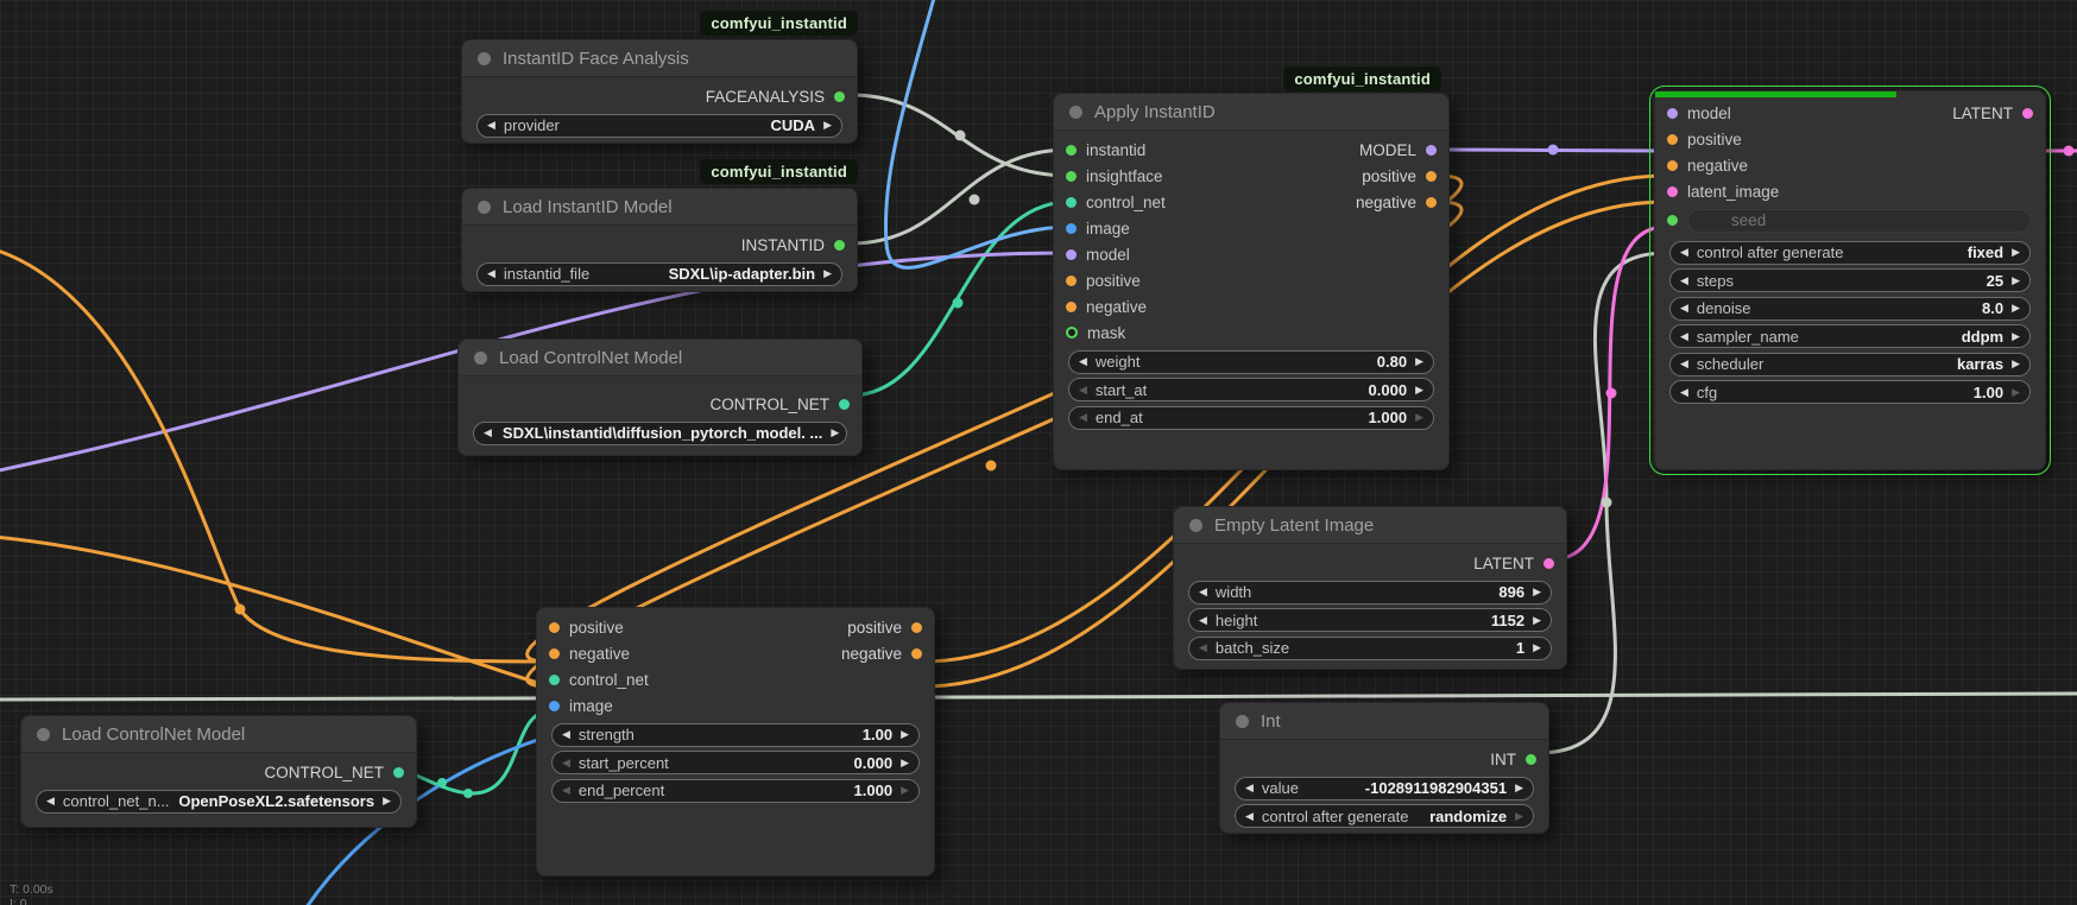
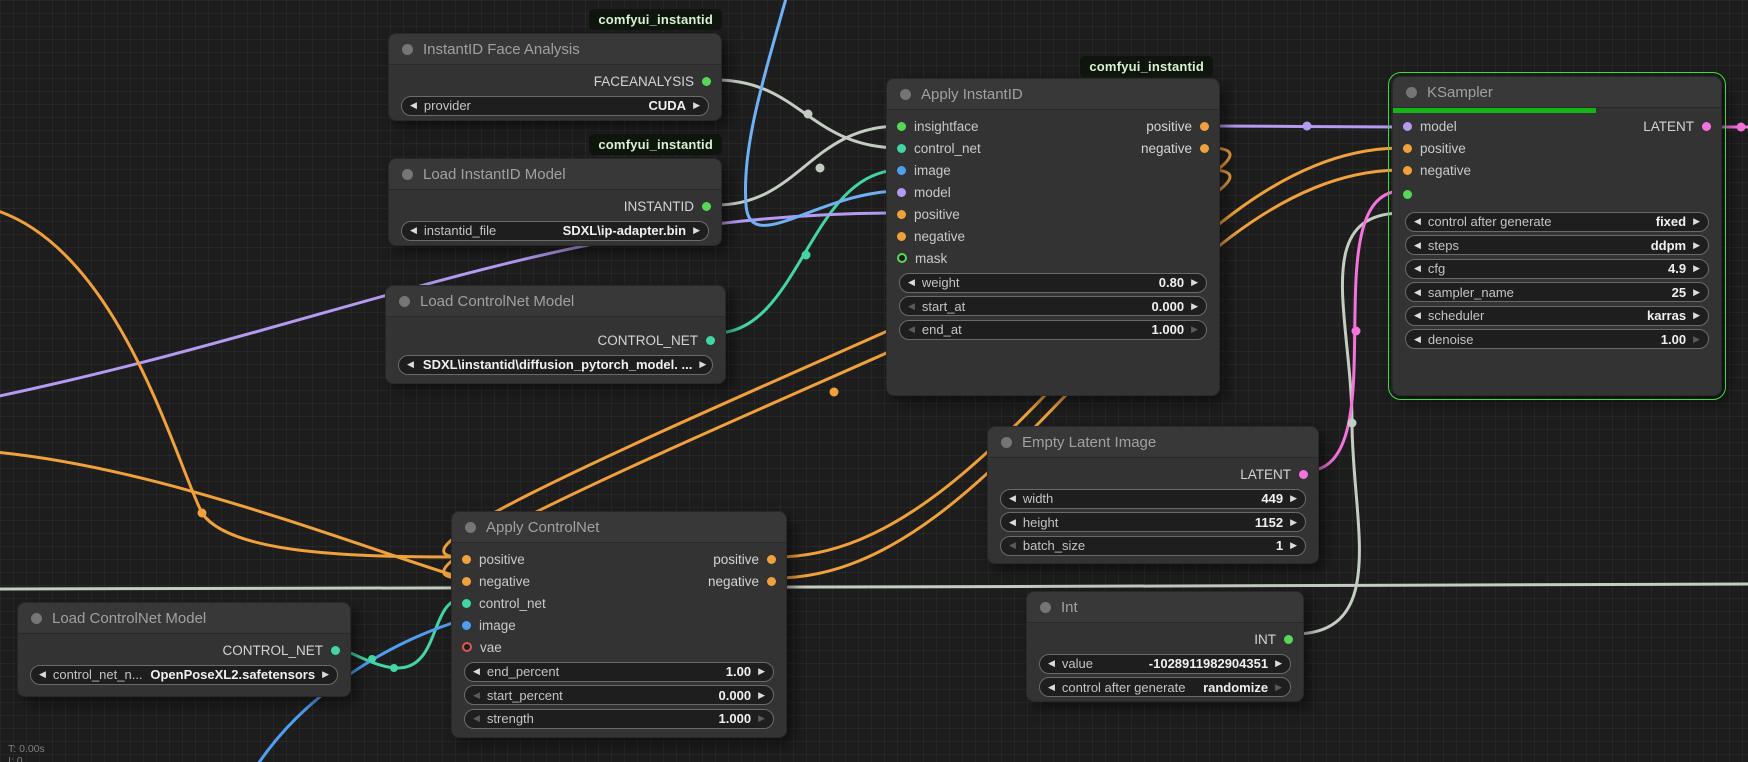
  comfyui_instantid
  comfyui_instantid
  comfyui_instantid
  InstantID Face Analysis
  FACEANALYSIS
  ◀
  provider
  CUDA
  ▶
  Load InstantID Model
  INSTANTID
  ◀
  instantid_file
  SDXL\ip-adapter.bin
  ▶
  Load ControlNet Model
  CONTROL_NET
  ◀
  SDXL\instantid\diffusion_pytorch_model. ...
  ▶
  Apply InstantID
- instantid
- MODEL
  insightface
  positive
  control_net
  negative
  image
  model
  positive
  negative
  mask
  ◀
  weight
  0.80
  ▶
  ◀
  start_at
  0.000
  ▶
  ◀
  end_at
  1.000
  ▶
+ KSampler
  model
  LATENT
  positive
  negative
- latent_image
- seed
  ◀
  control after generate
  fixed
  ▶
  ◀
  steps
- 25
+ ddpm
  ▶
  ◀
- denoise
+ cfg
- 8.0
+ 4.9
  ▶
  ◀
  sampler_name
- ddpm
+ 25
  ▶
  ◀
  scheduler
  karras
  ▶
  ◀
- cfg
+ denoise
  1.00
  ▶
  Empty Latent Image
  LATENT
  ◀
  width
- 896
+ 449
  ▶
  ◀
  height
  1152
  ▶
  ◀
  batch_size
  1
  ▶
+ Apply ControlNet
  positive
  positive
  negative
  negative
  control_net
  image
+ vae
  ◀
- strength
+ end_percent
  1.00
  ▶
  ◀
  start_percent
  0.000
  ▶
  ◀
- end_percent
+ strength
  1.000
  ▶
  Load ControlNet Model
  CONTROL_NET
  ◀
  control_net_n...
  OpenPoseXL2.safetensors
  ▶
  Int
  INT
  ◀
  value
  -1028911982904351
  ▶
  ◀
  control after generate
  randomize
  ▶
  T: 0.00s
  I: 0
